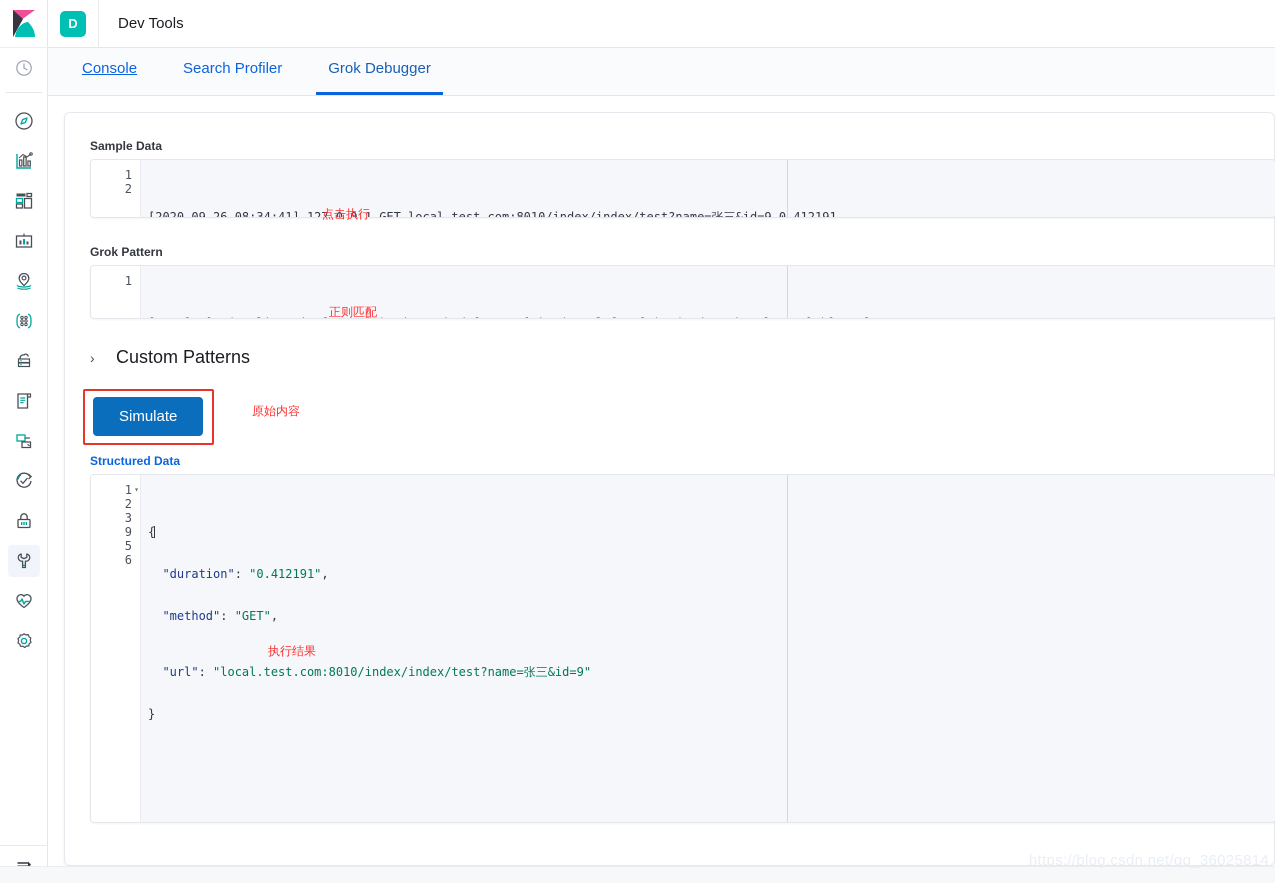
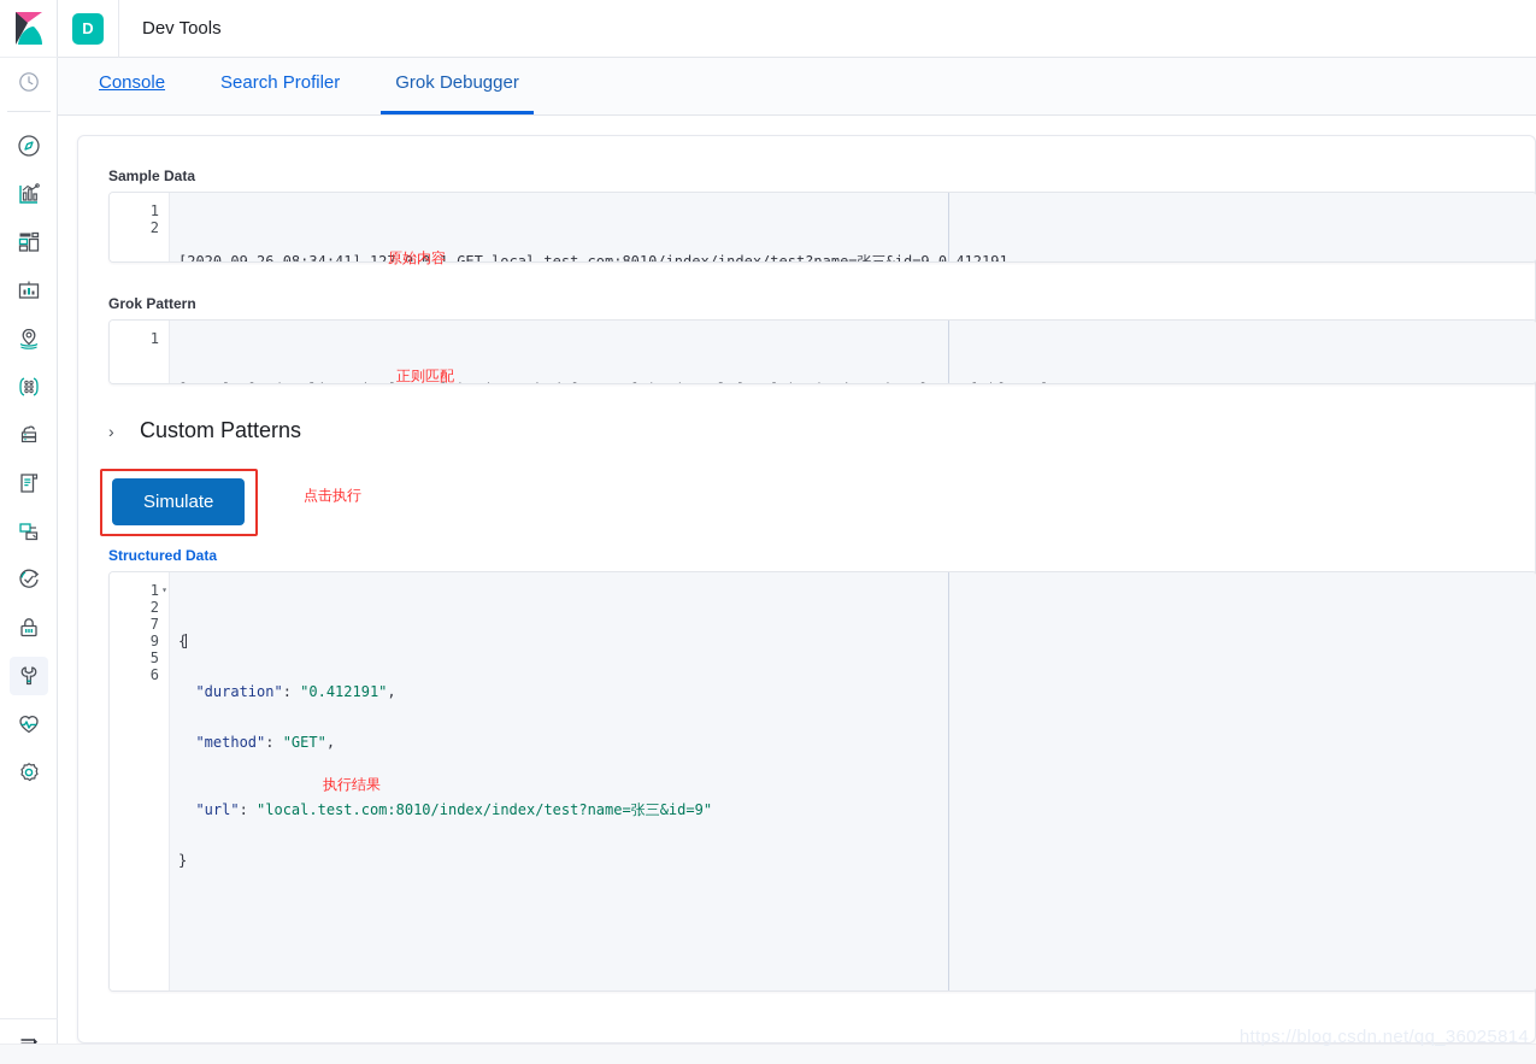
  D
  Dev Tools
  Console
  Search Profiler
  Grok Debugger
  Sample Data
  1
  2
  Grok Pattern
  1
  ›
  Custom Patterns
  Simulate
  Structured Data
  1
  ▾
  2
- 3
+ 7
  9
  5
  6
  {
  "duration": "0.412191",
  "method": "GET",
  "url": "local.test.com:8010/index/index/test?name=张三&id=9"
  }
- 点击执行
+ 原始内容
  正则匹配
- 原始内容
+ 点击执行
  执行结果
  https://blog.csdn.net/qq_36025814
